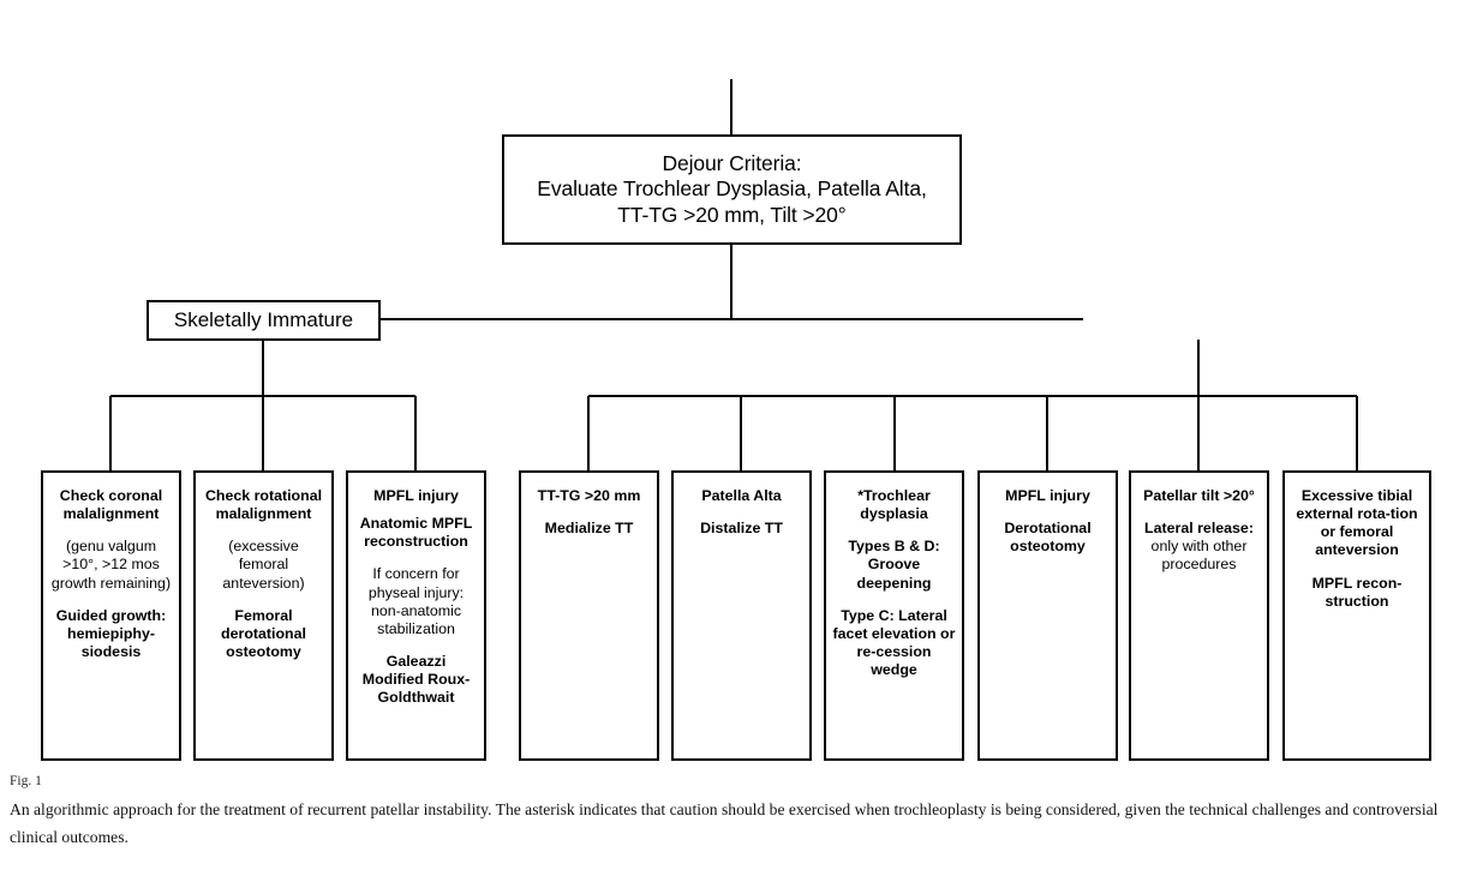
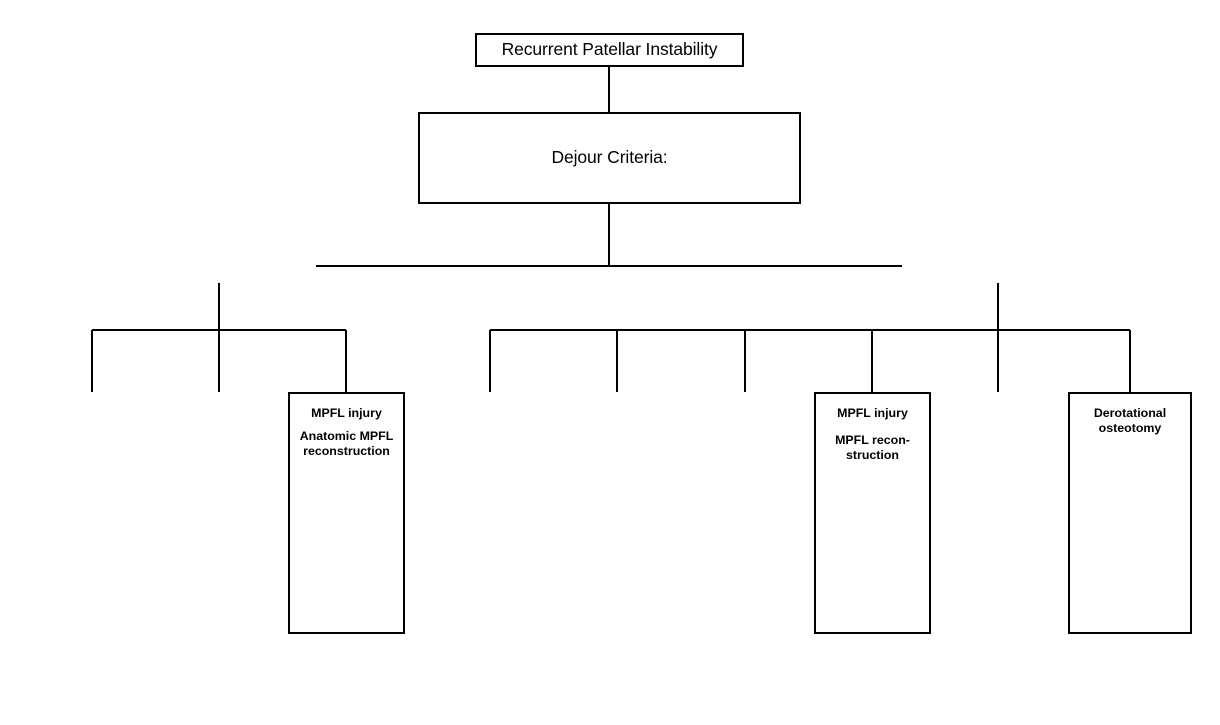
+ Recurrent Patellar Instability
  Dejour Criteria:
- Evaluate Trochlear Dysplasia, Patella Alta,
- TT-TG >20 mm, Tilt >20°
- Skeletally Immature
- Check coronal malalignment
- (genu valgum >10°, >12 mos growth remaining)
- Guided growth: hemiepiphy-siodesis
- Check rotational malalignment
- (excessive femoral anteversion)
- Femoral derotational osteotomy
  MPFL injury
  Anatomic MPFL reconstruction
- If concern for physeal injury: non-anatomic stabilization
- Galeazzi Modified Roux-Goldthwait
- TT-TG >20 mm
- Medialize TT
- Patella Alta
- Distalize TT
- *Trochlear dysplasia
- Types B & D: Groove deepening
- Type C: Lateral facet elevation or re-cession wedge
  MPFL injury
- Derotational osteotomy
+ MPFL recon-struction
- Patellar tilt >20°
- Lateral release:
- only with other procedures
- Excessive tibial external rota-tion or femoral anteversion
- MPFL recon-struction
+ Derotational osteotomy
- Fig. 1
- An algorithmic approach for the treatment of recurrent patellar instability. The asterisk indicates that caution should be exercised when trochleoplasty is being considered, given the technical challenges and controversial clinical outcomes.
